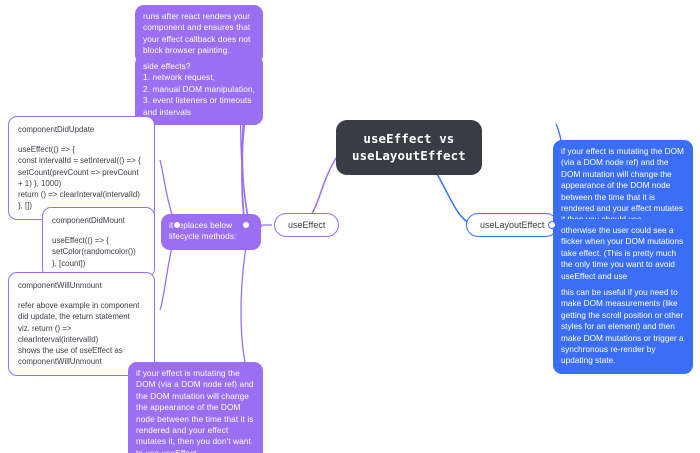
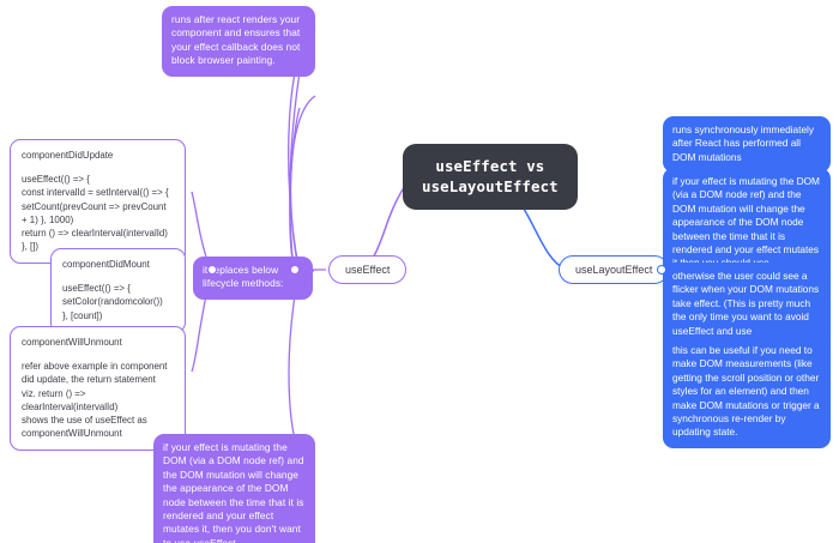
  runs after react renders your component and ensures that your effect callback does not block browser painting.
- side effects?
- 1. network request,
- 2. manual DOM manipulation,
- 3. event listeners or timeouts and intervals
  componentDidUpdate
  useEffect(() => {
  const intervalId = setInterval(() => {
  setCount(prevCount => prevCount
  + 1) }, 1000)
  return () => clearInterval(intervalId)
  }, [])
  componentDidMount
  useEffect(() => {
  setColor(randomcolor())
  }, [count])
  componentWillUnmount
  refer above example in component
  did update, the return statement
  viz. return () =>
  clearInterval(intervalId)
  shows the use of useEffect as
  componentWillUnmount
  iplaces below lifecycle methods:
  if your effect is mutating the DOM (via a DOM node ref) and the DOM mutation will change the appearance of the DOM node between the time that it is rendered and your effect mutates it, then you don't want
  useEffect
  useLayoutEffect
  useEffect vs
  useLayoutEffect
+ runs synchronously immediately after React has performed all DOM mutations
  if your effect is mutating the DOM (via a DOM node ref) and the DOM mutation will change the appearance of the DOM node between the time that it is rendered and your effect mutates
  otherwise the user could see a flicker when your DOM mutations take effect. (This is pretty much the only time you want to avoid useEffect and use
  this can be useful if you need to make DOM measurements (like getting the scroll position or other styles for an element) and then make DOM mutations or trigger a synchronous re-render by updating state.
